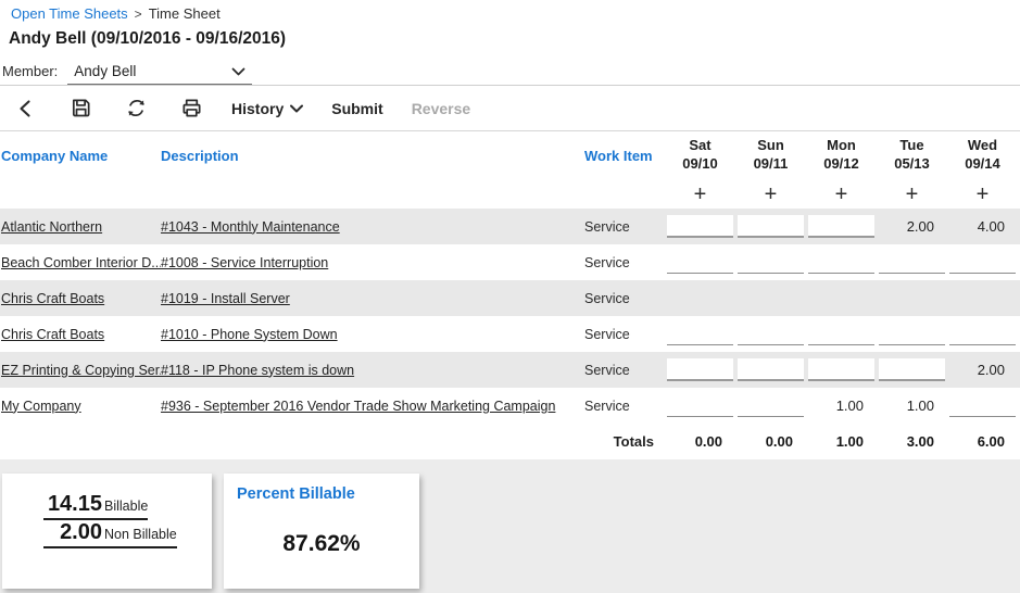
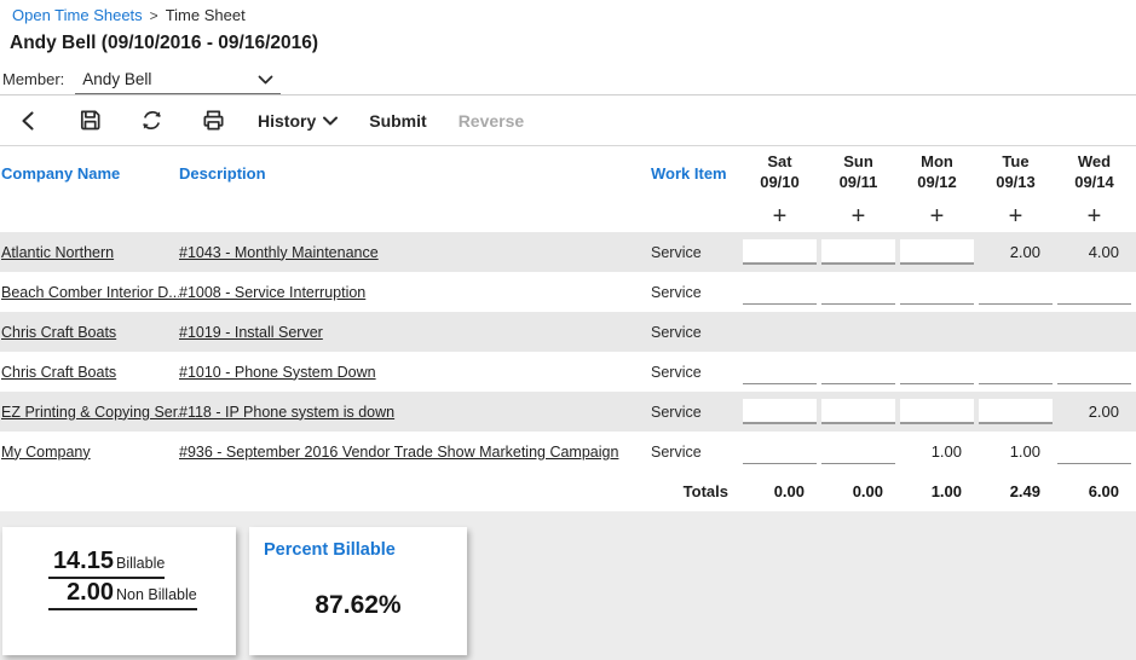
  Open Time Sheets
  >
  Time Sheet
  Andy Bell (09/10/2016 - 09/16/2016)
  Member:
  Andy Bell
  History
  Submit
  Reverse
  Company Name
  Description
  Work Item
  Sat
  09/10
  Sun
  09/11
  Mon
  09/12
  Tue
- 05/13
+ 09/13
  Wed
  09/14
  +
  +
  +
  +
  +
  Atlantic Northern
  #1043 - Monthly Maintenance
  Service
  2.00
  4.00
  Beach Comber Interior D...
  #1008 - Service Interruption
  Service
  Chris Craft Boats
  #1019 - Install Server
  Service
  Chris Craft Boats
  #1010 - Phone System Down
  Service
  EZ Printing & Copying Ser.
  #118 - IP Phone system is down
  Service
  2.00
  My Company
  #936 - September 2016 Vendor Trade Show Marketing Campaign
  Service
  1.00
  1.00
  Totals
  0.00
  0.00
  1.00
- 3.00
+ 2.49
  6.00
  14.15
  Billable
  2.00
  Non Billable
  Percent Billable
  87.62%
